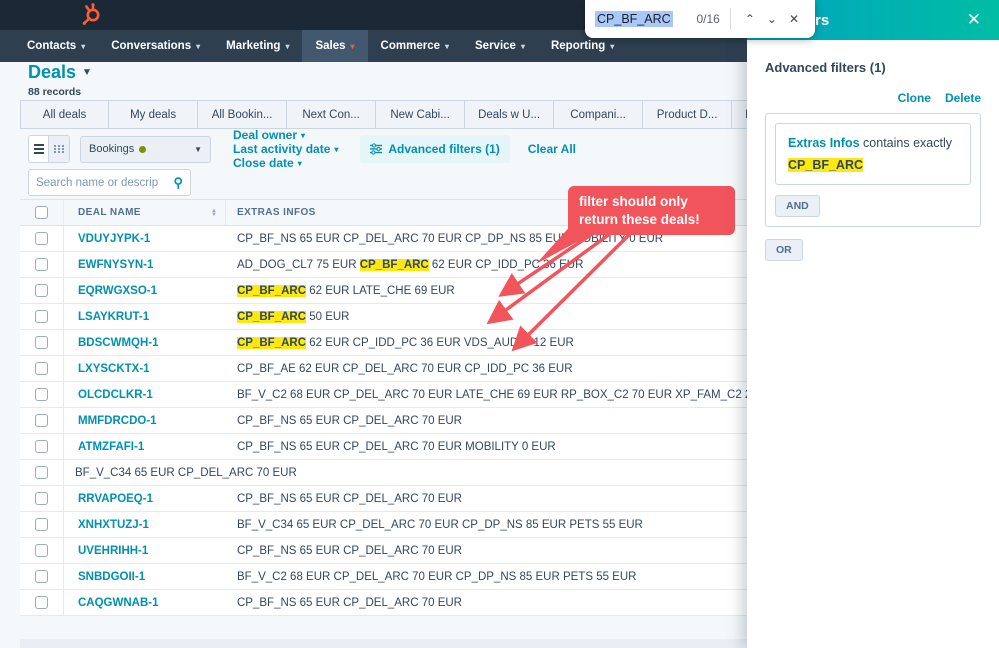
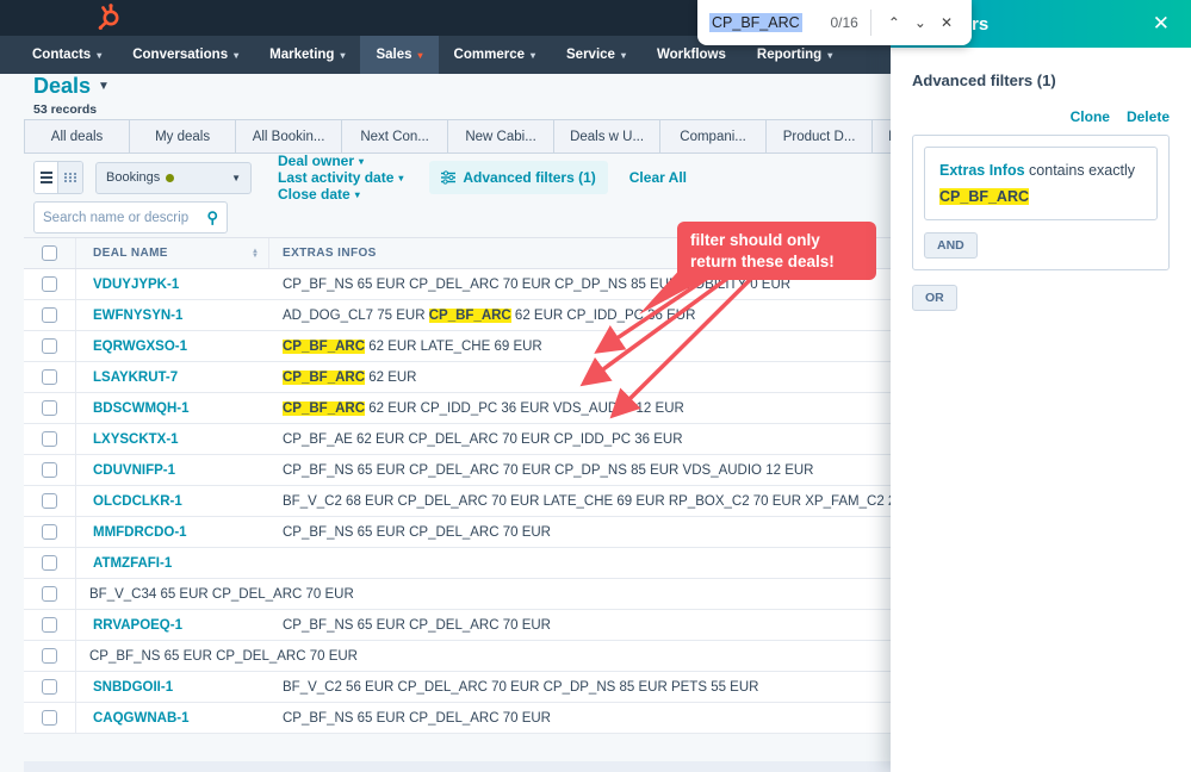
  Contacts
  ▾
  Conversations
  ▾
  Marketing
  ▾
  Sales
  ▾
  Commerce
  ▾
  Service
  ▾
+ Workflows
  Reporting
  ▾
  Deals
  ▼
- 88 records
+ 53 records
  All deals
  My deals
  All Bookin...
  Next Con...
  New Cabi...
  Deals w U...
  Compani...
  Product D...
  Bookings
  ▼
  Deal owner
  ▾
  Last activity date
  ▾
  Close date
  ▾
  Advanced filters (1)
  Clear All
  Search name or descrip
  ⚲
  DEAL NAME
  EXTRAS INFOS
  VDUYJYPK-1
  CP_BF_NS 65 EUR CP_DEL_ARC 70 EUR CP_DP_NS 85 EUBIITY 0 EUR
  EWFNYSYN-1
  AD_DOG_CL7 75 EUR CP_BF_ARC 62 EUR CP_IDD_PC6 ER
  EQRWGXSO-1
  CP_BF_ARC 62 EUR LATE_CHE 69 EUR
- LSAYKRUT-1
+ LSAYKRUT-7
- CP_BF_ARC 50 EUR
+ CP_BF_ARC 62 EUR
  BDSCWMQH-1
  CP_BF_ARC 62 EUR CP_IDD_PC 36 EUR VDS_AUDO 12 EUR
  LXYSCKTX-1
  CP_BF_AE 62 EUR CP_DEL_ARC 70 EUR CP_IDD_PC 36 EUR
+ CDUVNIFP-1
+ CP_BF_NS 65 EUR CP_DEL_ARC 70 EUR CP_DP_NS 85 EUR VDS_AUDIO 12 EUR
  OLCDCLKR-1
  BF_V_C2 68 EUR CP_DEL_ARC 70 EUR LATE_CHE 69 EUR RP_BOX_C2 70 EUR XP_FAM_C2
  MMFDRCDO-1
  CP_BF_NS 65 EUR CP_DEL_ARC 70 EUR
  ATMZFAFI-1
- CP_BF_NS 65 EUR CP_DEL_ARC 70 EUR MOBILITY 0 EUR
  BF_V_C34 65 EUR CP_DEL_ARC 70 EUR
  RRVAPOEQ-1
  CP_BF_NS 65 EUR CP_DEL_ARC 70 EUR
- XNHXTUZJ-1
- BF_V_C34 65 EUR CP_DEL_ARC 70 EUR CP_DP_NS 85 EUR PETS 55 EUR
- UVEHRIHH-1
  CP_BF_NS 65 EUR CP_DEL_ARC 70 EUR
  SNBDGOII-1
- BF_V_C2 68 EUR CP_DEL_ARC 70 EUR CP_DP_NS 85 EUR PETS 55 EUR
+ BF_V_C2 56 EUR CP_DEL_ARC 70 EUR CP_DP_NS 85 EUR PETS 55 EUR
  CAQGWNAB-1
  CP_BF_NS 65 EUR CP_DEL_ARC 70 EUR
  filter should only return these deals!
  ✕
  Advanced filters (1)
  Clone
  Delete
  Extras Infos contains exactly
  CP_BF_ARC
  AND
  OR
  CP_BF_ARC
  0/16
  ⌃
  ⌄
  ✕
